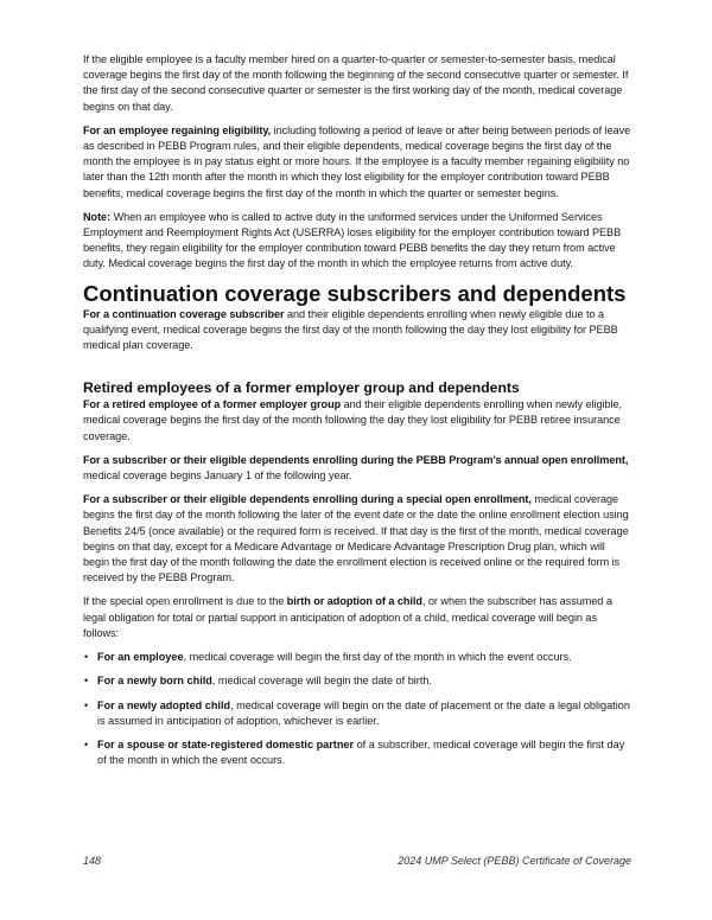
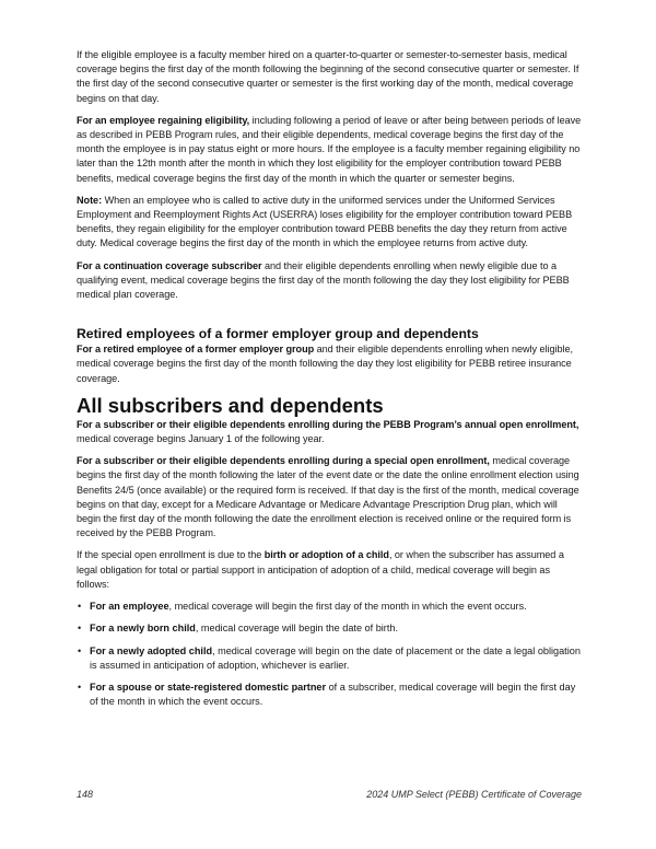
  If the eligible employee is a faculty member hired on a quarter-to-quarter or semester-to-semester basis, medical coverage begins the first day of the month following the beginning of the second consecutive quarter or semester. If the first day of the second consecutive quarter or semester is the first working day of the month, medical coverage begins on that day.
  For an employee regaining eligibility, including following a period of leave or after being between periods of leave as described in PEBB Program rules, and their eligible dependents, medical coverage begins the first day of the month the employee is in pay status eight or more hours. If the employee is a faculty member regaining eligibility no later than the 12th month after the month in which they lost eligibility for the employer contribution toward PEBB benefits, medical coverage begins the first day of the month in which the quarter or semester begins.
  Note: When an employee who is called to active duty in the uniformed services under the Uniformed Services Employment and Reemployment Rights Act (USERRA) loses eligibility for the employer contribution toward PEBB benefits, they regain eligibility for the employer contribution toward PEBB benefits the day they return from active duty. Medical coverage begins the first day of the month in which the employee returns from active duty.
- Continuation coverage subscribers and dependents
  For a continuation coverage subscriber and their eligible dependents enrolling when newly eligible due to a qualifying event, medical coverage begins the first day of the month following the day they lost eligibility for PEBB medical plan coverage.
  Retired employees of a former employer group and dependents
  For a retired employee of a former employer group and their eligible dependents enrolling when newly eligible, medical coverage begins the first day of the month following the day they lost eligibility for PEBB retiree insurance coverage.
+ All subscribers and dependents
  For a subscriber or their eligible dependents enrolling during the PEBB Program’s annual open enrollment, medical coverage begins January 1 of the following year.
  For a subscriber or their eligible dependents enrolling during a special open enrollment, medical coverage begins the first day of the month following the later of the event date or the date the online enrollment election using Benefits 24/5 (once available) or the required form is received. If that day is the first of the month, medical coverage begins on that day, except for a Medicare Advantage or Medicare Advantage Prescription Drug plan, which will begin the first day of the month following the date the enrollment election is received online or the required form is received by the PEBB Program.
  If the special open enrollment is due to the birth or adoption of a child, or when the subscriber has assumed a legal obligation for total or partial support in anticipation of adoption of a child, medical coverage will begin as follows:
  •
  For an employee, medical coverage will begin the first day of the month in which the event occurs.
  •
  For a newly born child, medical coverage will begin the date of birth.
  •
  For a newly adopted child, medical coverage will begin on the date of placement or the date a legal obligation is assumed in anticipation of adoption, whichever is earlier.
  •
  For a spouse or state-registered domestic partner of a subscriber, medical coverage will begin the first day of the month in which the event occurs.
  148
  2024 UMP Select (PEBB) Certificate of Coverage
